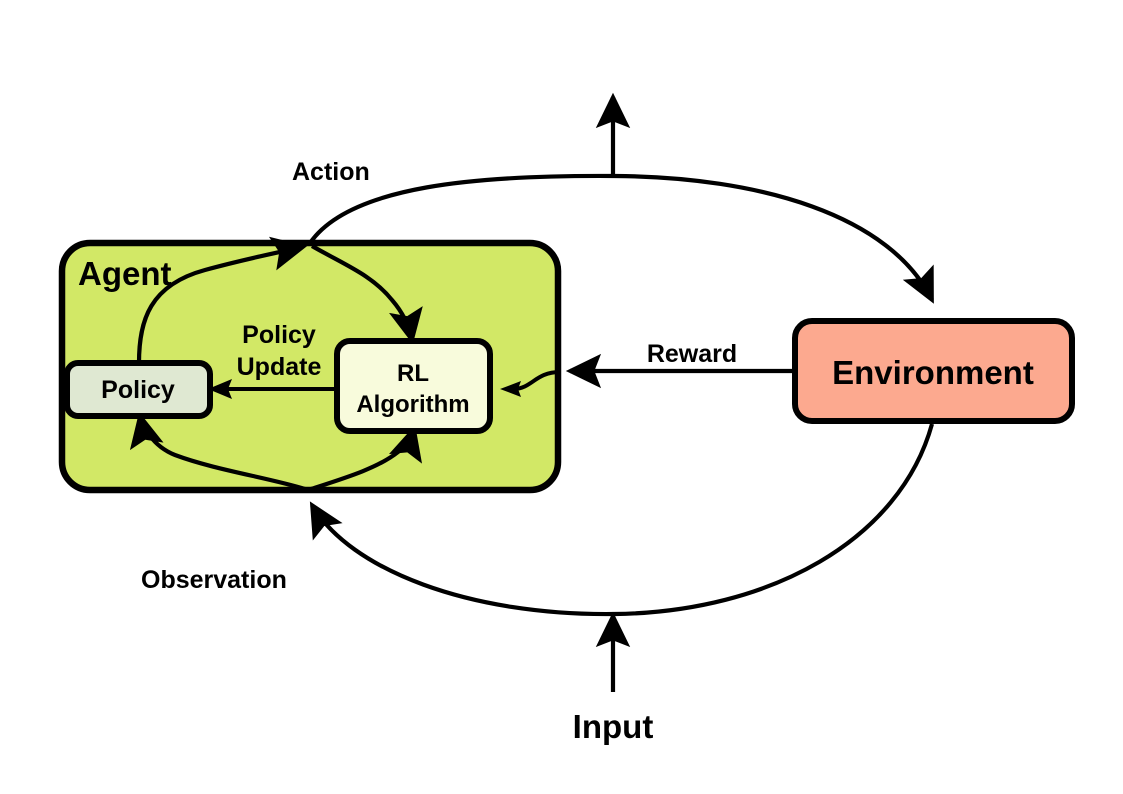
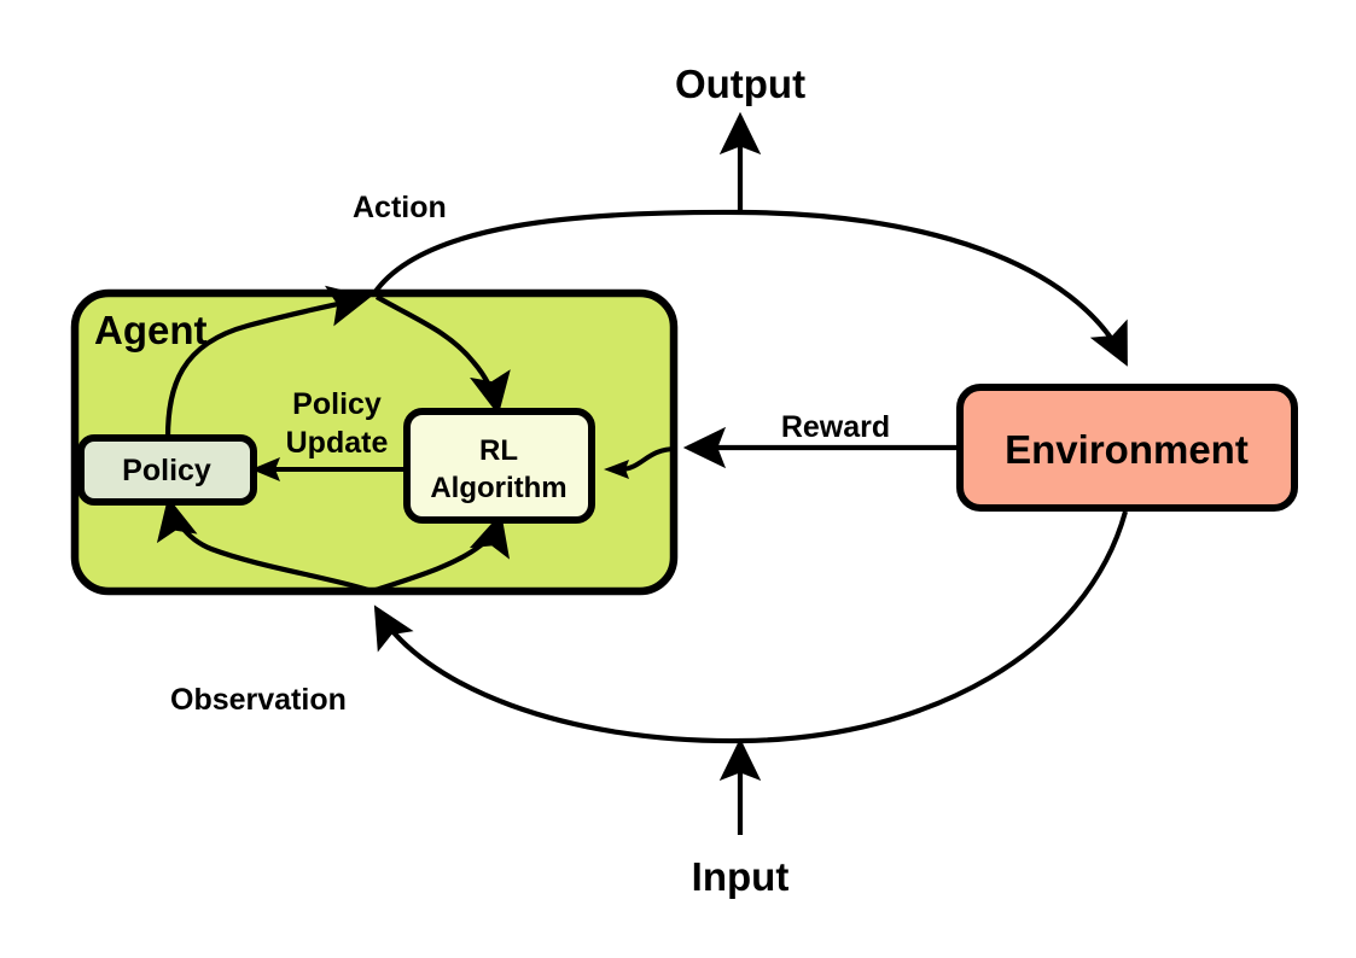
+ Output
  Input
  Action
  Observation
  Reward
  Policy
  Update
  Agent
  Policy
  RL
  Algorithm
  Environment
